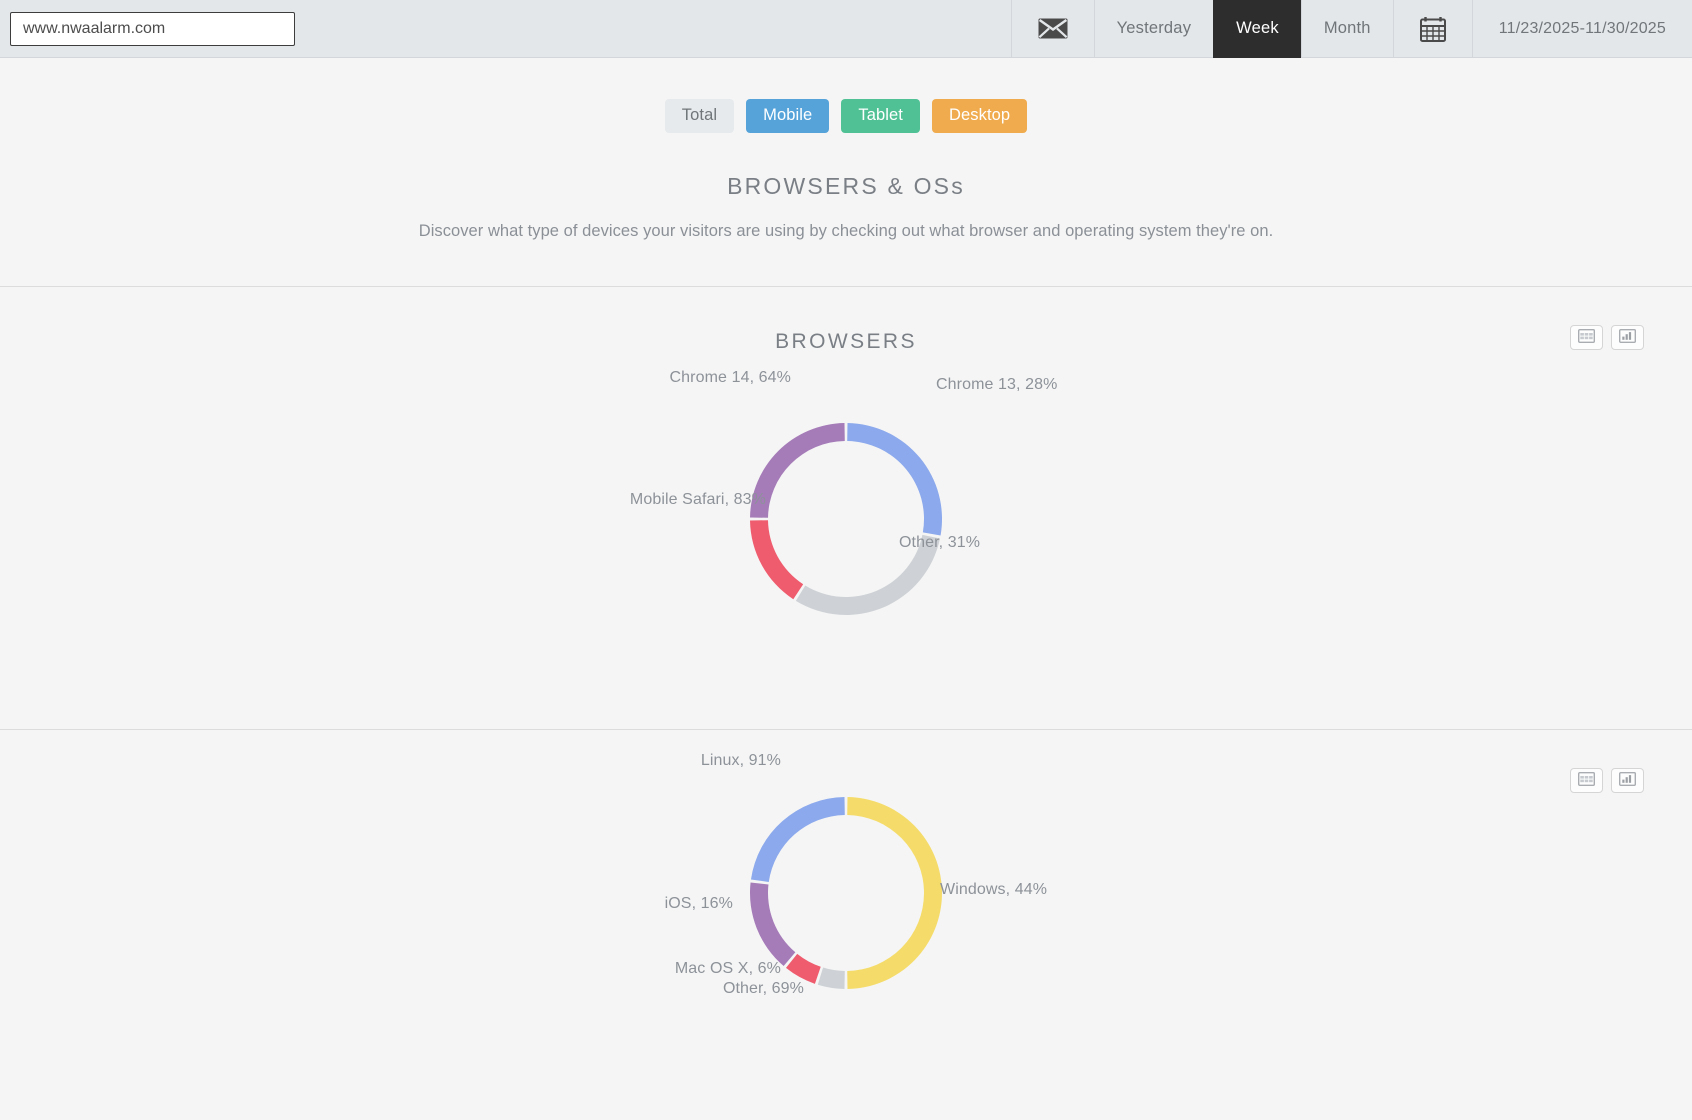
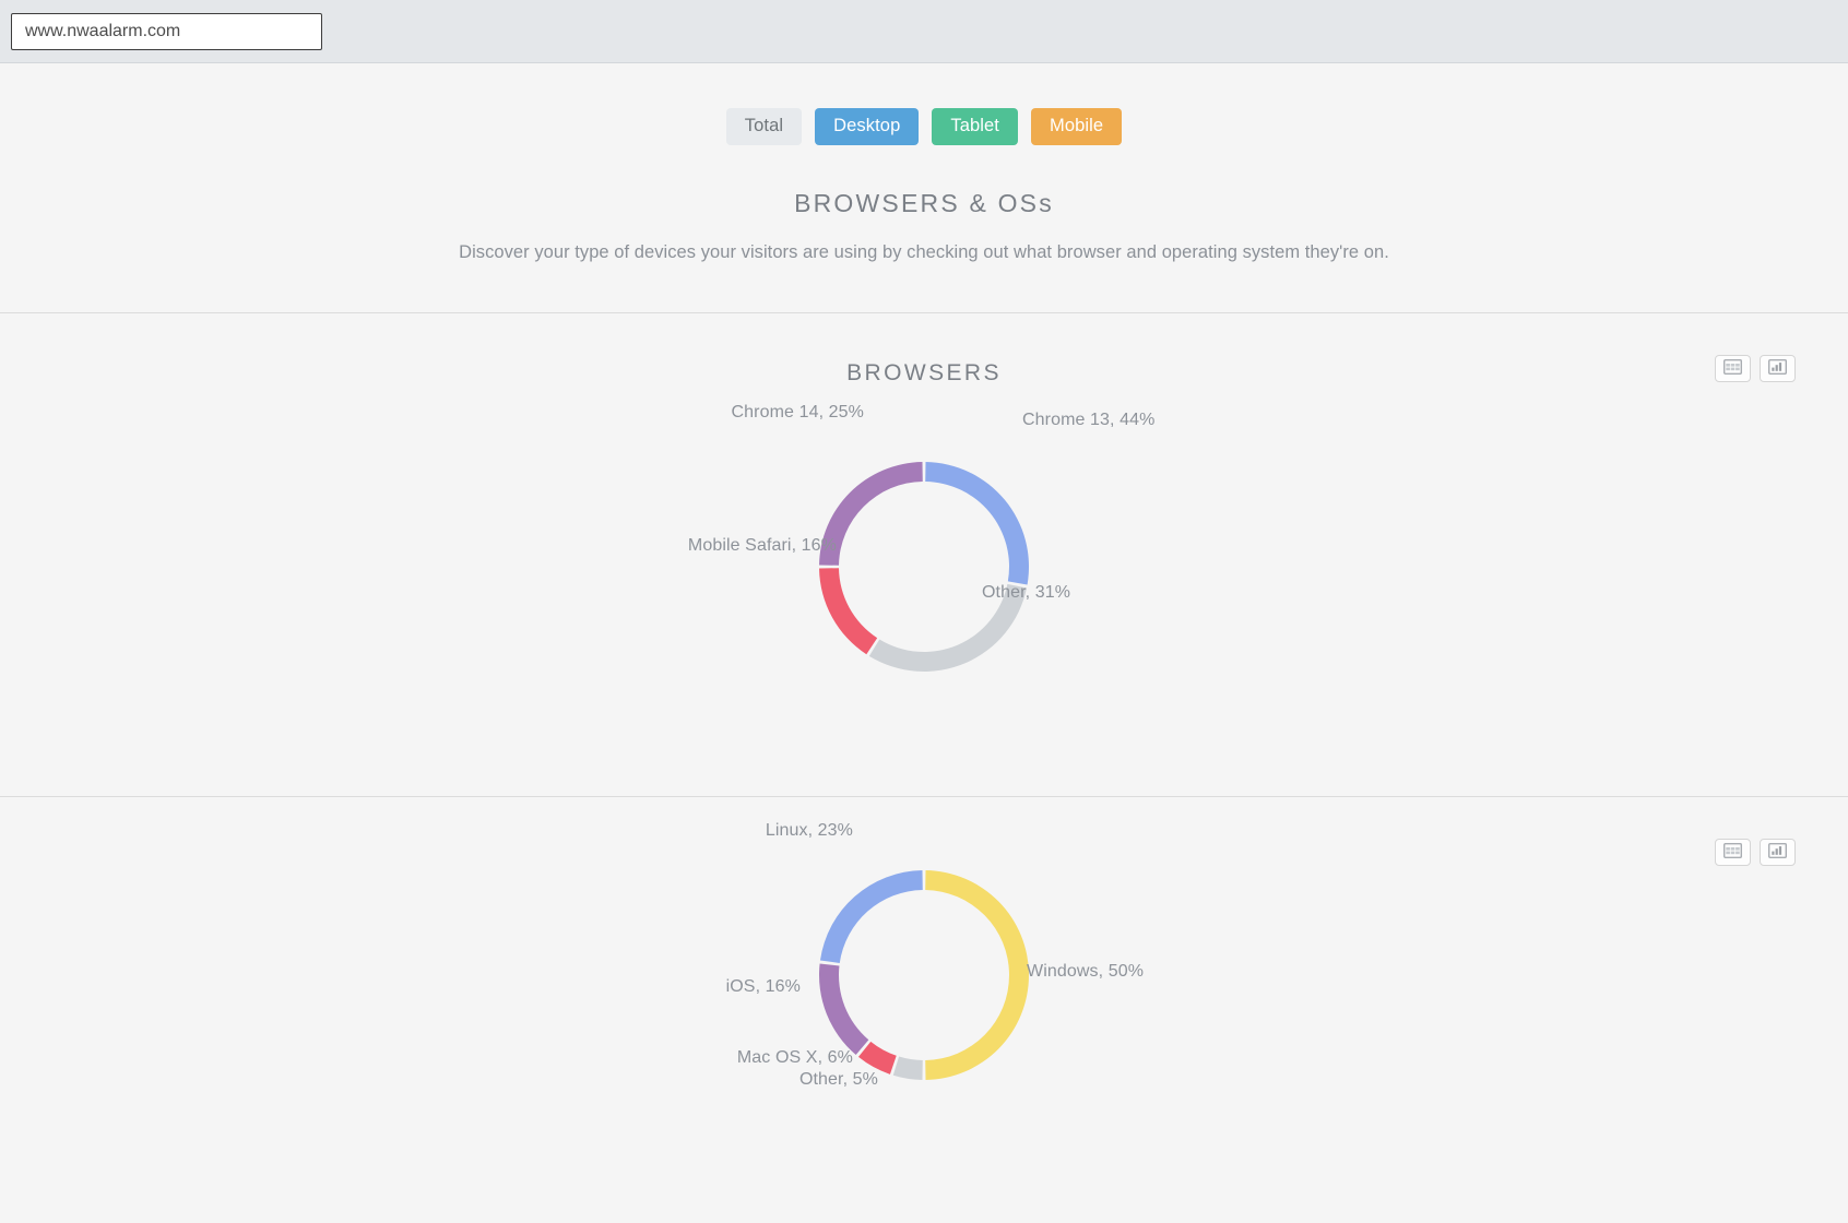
  www.nwaalarm.com
- Yesterday
- Week
- Month
- 11/23/2025-11/30/2025
  Total
- Mobile
+ Desktop
  Tablet
- Desktop
+ Mobile
  BROWSERS & OSs
- Discover what type of devices your visitors are using by checking out what browser and operating system they're on.
+ Discover your type of devices your visitors are using by checking out what browser and operating system they're on.
  BROWSERS
- Chrome 13, 28%
+ Chrome 13, 44%
  Other, 31%
- Mobile Safari, 83%
+ Mobile Safari, 16%
- Chrome 14, 64%
+ Chrome 14, 25%
- Windows, 44%
+ Windows, 50%
- Other, 69%
+ Other, 5%
  Mac OS X, 6%
  iOS, 16%
- Linux, 91%
+ Linux, 23%
